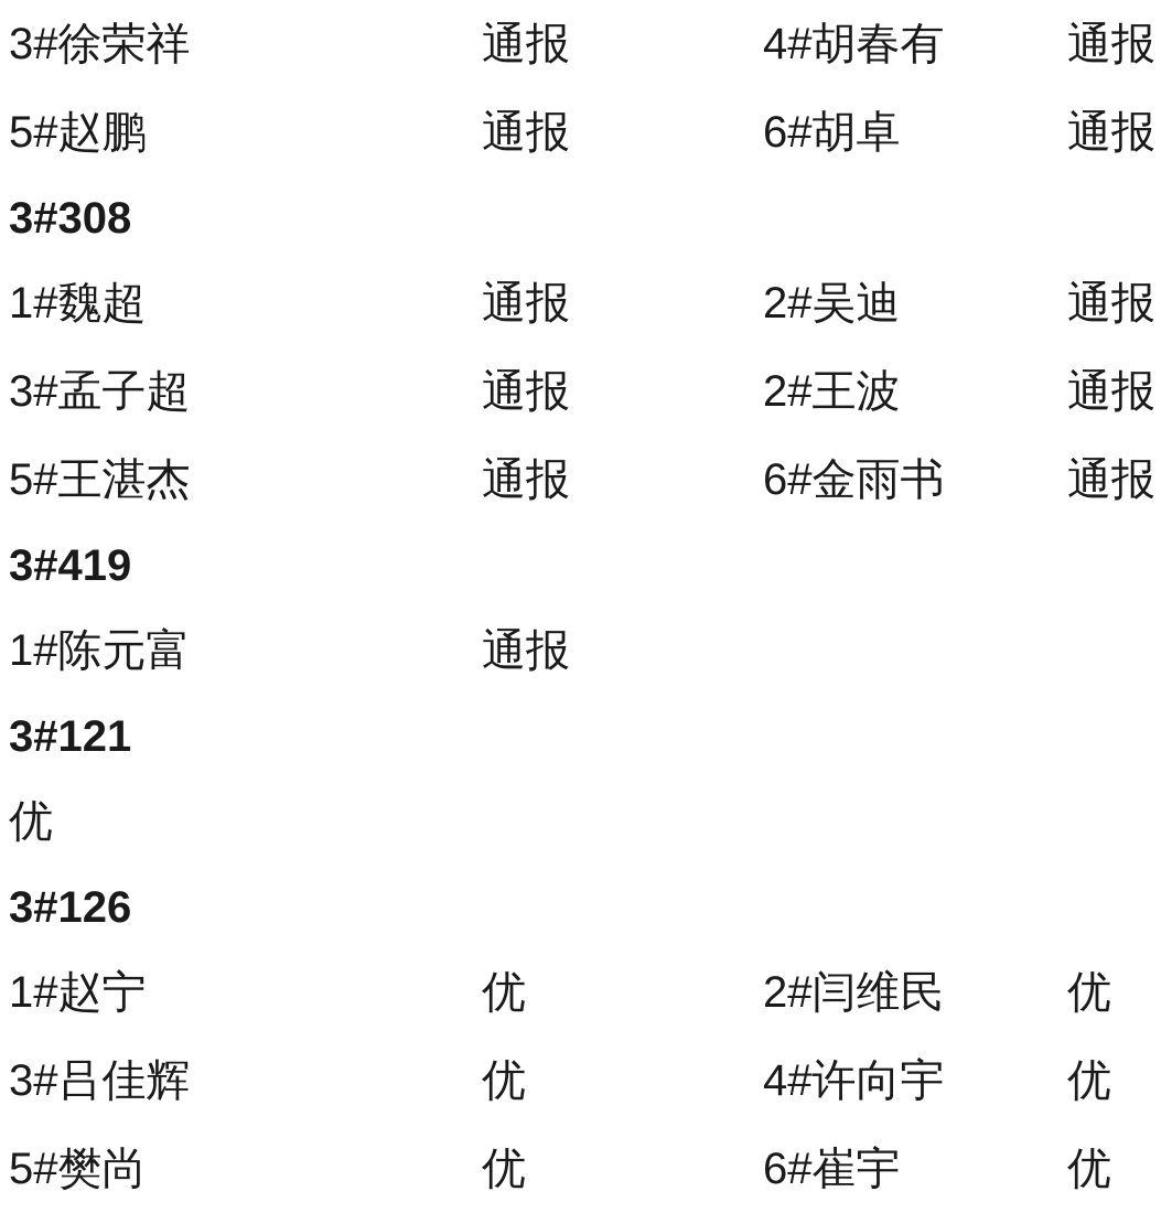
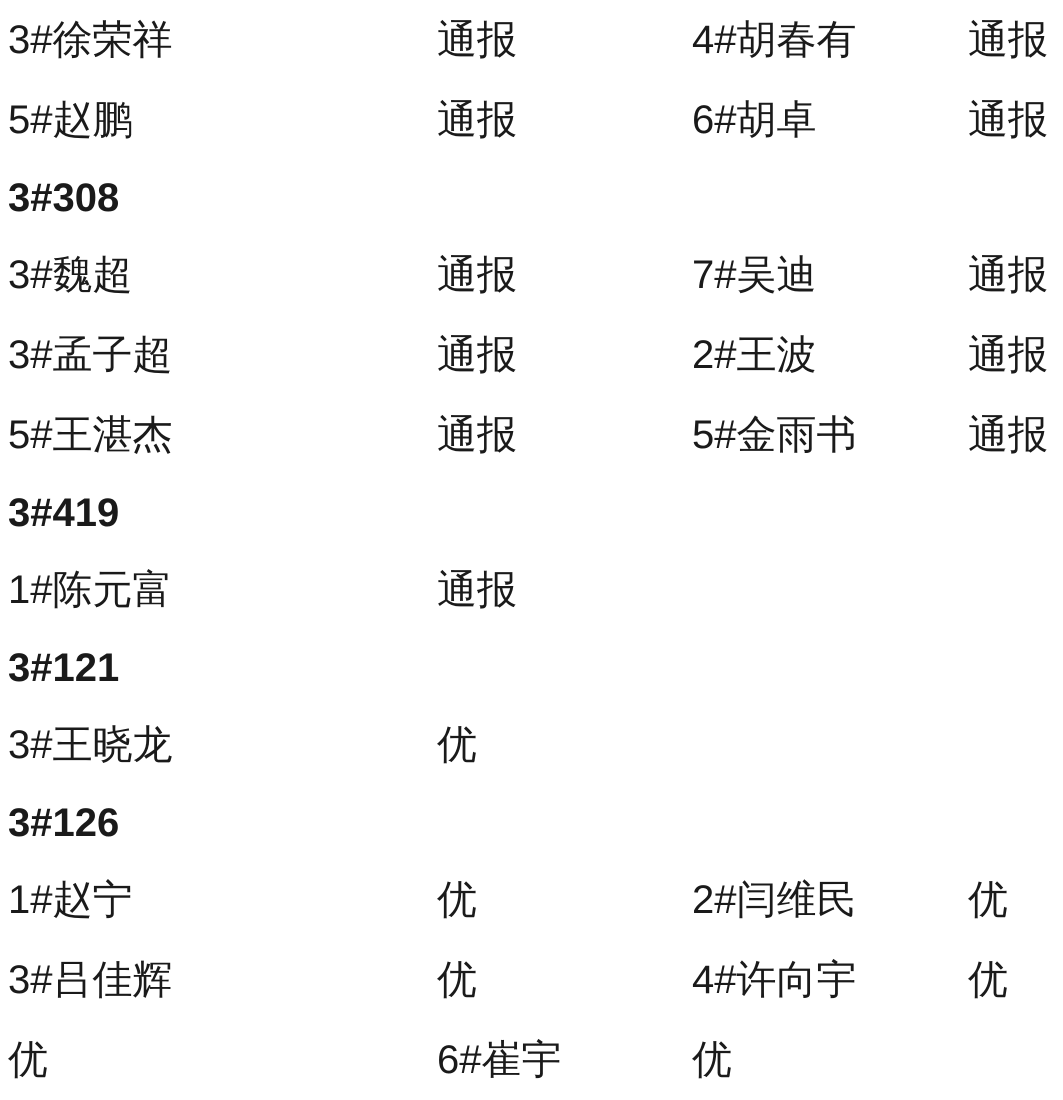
  3#徐荣祥
  通报
  4#胡春有
  通报
  5#赵鹏
  通报
  6#胡卓
  通报
  3#308
- 1#魏超
+ 3#魏超
  通报
- 2#吴迪
+ 7#吴迪
  通报
  3#孟子超
  通报
  2#王波
  通报
  5#王湛杰
  通报
- 6#金雨书
+ 5#金雨书
  通报
  3#419
  1#陈元富
  通报
  3#121
+ 3#王晓龙
  优
  3#126
  1#赵宁
  优
  2#闫维民
  优
  3#吕佳辉
  优
  4#许向宇
  优
- 5#樊尚
  优
  6#崔宇
  优
